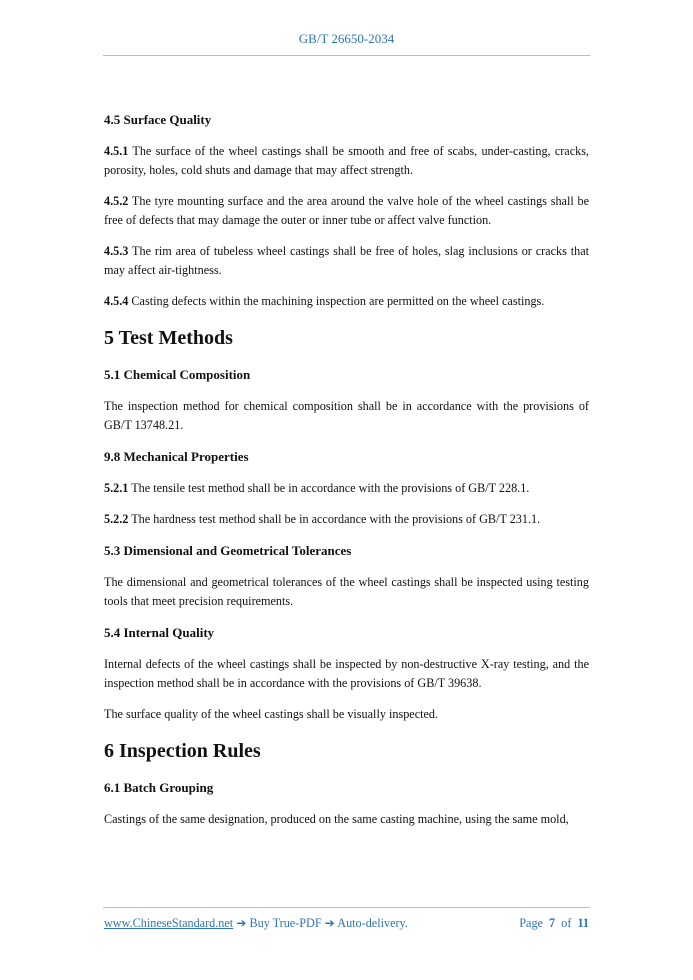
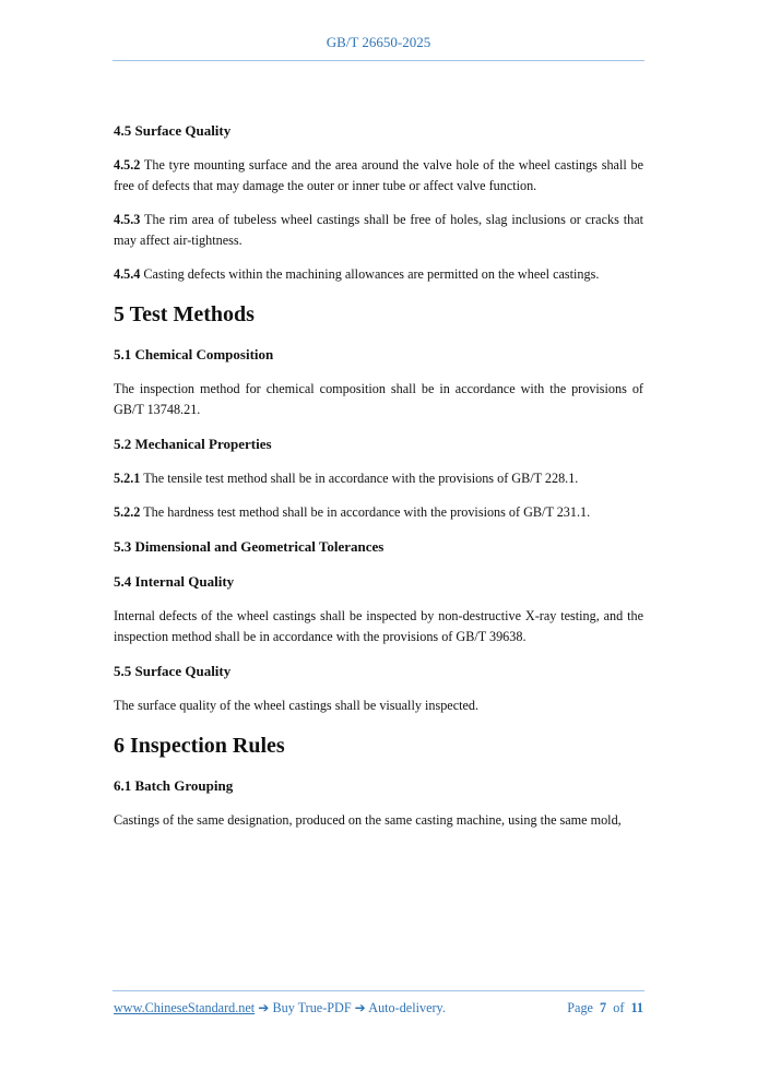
- GB/T 26650-2034
+ GB/T 26650-2025
  4.5 Surface Quality
- 4.5.1 The surface of the wheel castings shall be smooth and free of scabs, under-casting, cracks, porosity, holes, cold shuts and damage that may affect strength.
  4.5.2 The tyre mounting surface and the area around the valve hole of the wheel castings shall be free of defects that may damage the outer or inner tube or affect valve function.
  4.5.3 The rim area of tubeless wheel castings shall be free of holes, slag inclusions or cracks that may affect air-tightness.
- 4.5.4 Casting defects within the machining inspection are permitted on the wheel castings.
+ 4.5.4 Casting defects within the machining allowances are permitted on the wheel castings.
  5 Test Methods
  5.1 Chemical Composition
  The inspection method for chemical composition shall be in accordance with the provisions of GB/T 13748.21.
- 9.8 Mechanical Properties
+ 5.2 Mechanical Properties
  5.2.1 The tensile test method shall be in accordance with the provisions of GB/T 228.1.
  5.2.2 The hardness test method shall be in accordance with the provisions of GB/T 231.1.
  5.3 Dimensional and Geometrical Tolerances
- The dimensional and geometrical tolerances of the wheel castings shall be inspected using testing tools that meet precision requirements.
  5.4 Internal Quality
  Internal defects of the wheel castings shall be inspected by non-destructive X-ray testing, and the inspection method shall be in accordance with the provisions of GB/T 39638.
+ 5.5 Surface Quality
  The surface quality of the wheel castings shall be visually inspected.
  6 Inspection Rules
  6.1 Batch Grouping
  Castings of the same designation, produced on the same casting machine, using the same mold,
  www.ChineseStandard.net ➔ Buy True-PDF ➔ Auto-delivery.
  Page 7 of 11
